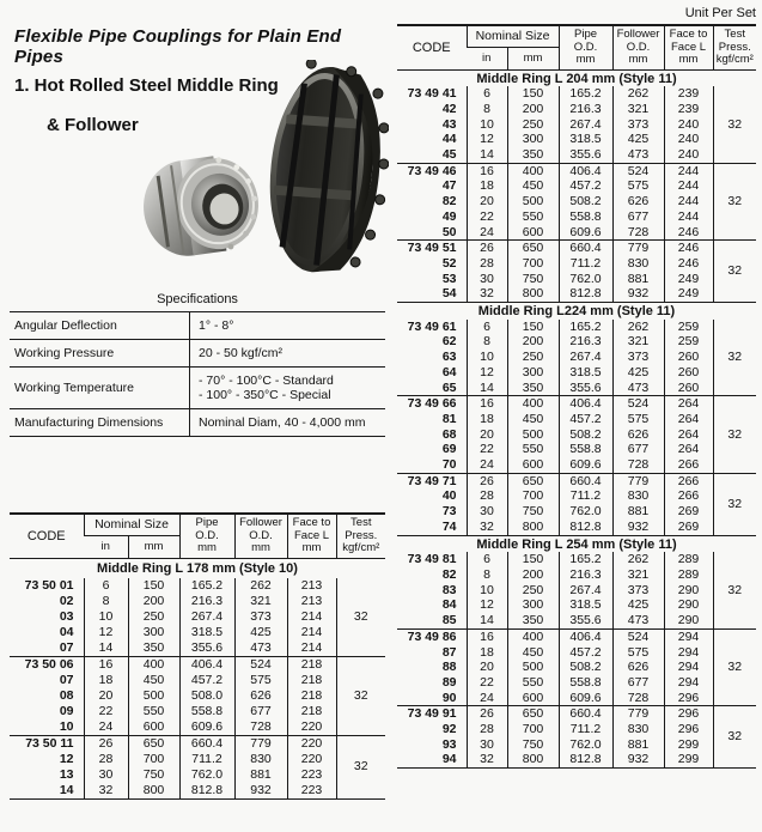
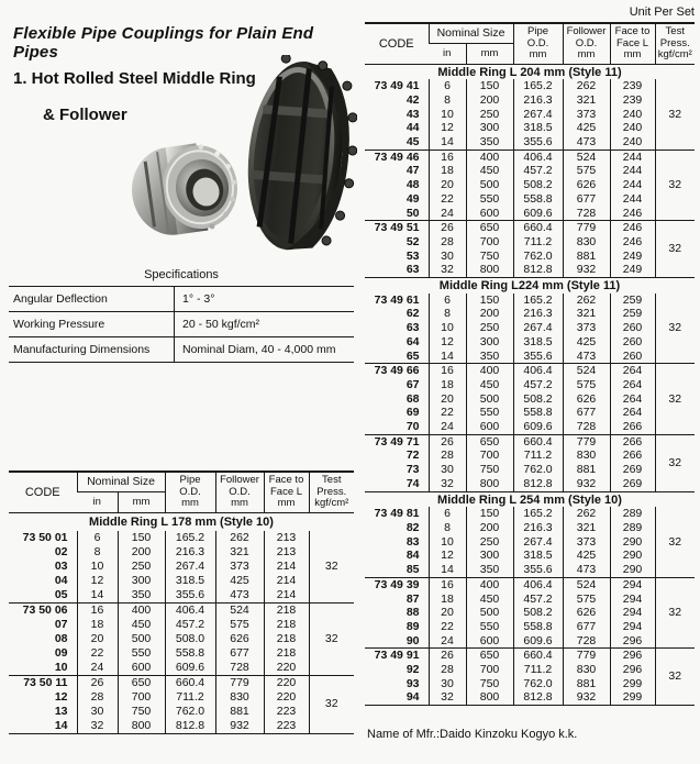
  Flexible Pipe Couplings for Plain End Pipes
  1. Hot Rolled Steel Middle Ring
  & Follower
  Specifications
- Angular Deflection	1° - 8°
+ Angular Deflection	1° - 3°
  Working Pressure	20 - 50 kgf/cm²
- Working Temperature	- 70° - 100°C - Standard - 100° - 350°C - Special
  Manufacturing Dimensions	Nominal Diam, 40 - 4,000 mm
  CODE	Nominal Size	Pipe O.D. mm	Follower O.D. mm	Face to Face L mm	Test Press. kgf/cm²
  in	mm
  Middle Ring L 178 mm (Style 10)
  73 50 01	6	150	165.2	262	213	32
  02	8	200	216.3	321	213
  03	10	250	267.4	373	214
  04	12	300	318.5	425	214
- 07	14	350	355.6	473	214
+ 05	14	350	355.6	473	214
  73 50 06	16	400	406.4	524	218	32
  07	18	450	457.2	575	218
  08	20	500	508.0	626	218
  09	22	550	558.8	677	218
  10	24	600	609.6	728	220
  73 50 11	26	650	660.4	779	220	32
  12	28	700	711.2	830	220
  13	30	750	762.0	881	223
  14	32	800	812.8	932	223
  Unit Per Set
  CODE	Nominal Size	Pipe O.D. mm	Follower O.D. mm	Face to Face L mm	Test Press. kgf/cm²
  in	mm
  Middle Ring L 204 mm (Style 11)
  73 49 41	6	150	165.2	262	239	32
  42	8	200	216.3	321	239
  43	10	250	267.4	373	240
  44	12	300	318.5	425	240
  45	14	350	355.6	473	240
  73 49 46	16	400	406.4	524	244	32
  47	18	450	457.2	575	244
- 82	20	500	508.2	626	244
+ 48	20	500	508.2	626	244
  49	22	550	558.8	677	244
  50	24	600	609.6	728	246
  73 49 51	26	650	660.4	779	246	32
  52	28	700	711.2	830	246
  53	30	750	762.0	881	249
- 54	32	800	812.8	932	249
+ 63	32	800	812.8	932	249
  Middle Ring L224 mm (Style 11)
  73 49 61	6	150	165.2	262	259	32
  62	8	200	216.3	321	259
  63	10	250	267.4	373	260
  64	12	300	318.5	425	260
  65	14	350	355.6	473	260
  73 49 66	16	400	406.4	524	264	32
- 81	18	450	457.2	575	264
+ 67	18	450	457.2	575	264
  68	20	500	508.2	626	264
  69	22	550	558.8	677	264
  70	24	600	609.6	728	266
  73 49 71	26	650	660.4	779	266	32
- 40	28	700	711.2	830	266
+ 72	28	700	711.2	830	266
  73	30	750	762.0	881	269
  74	32	800	812.8	932	269
- Middle Ring L 254 mm (Style 11)
+ Middle Ring L 254 mm (Style 10)
  73 49 81	6	150	165.2	262	289	32
  82	8	200	216.3	321	289
  83	10	250	267.4	373	290
  84	12	300	318.5	425	290
  85	14	350	355.6	473	290
- 73 49 86	16	400	406.4	524	294	32
+ 73 49 39	16	400	406.4	524	294	32
  87	18	450	457.2	575	294
  88	20	500	508.2	626	294
  89	22	550	558.8	677	294
  90	24	600	609.6	728	296
  73 49 91	26	650	660.4	779	296	32
  92	28	700	711.2	830	296
  93	30	750	762.0	881	299
  94	32	800	812.8	932	299
+ Name of Mfr.:Daido Kinzoku Kogyo k.k.
